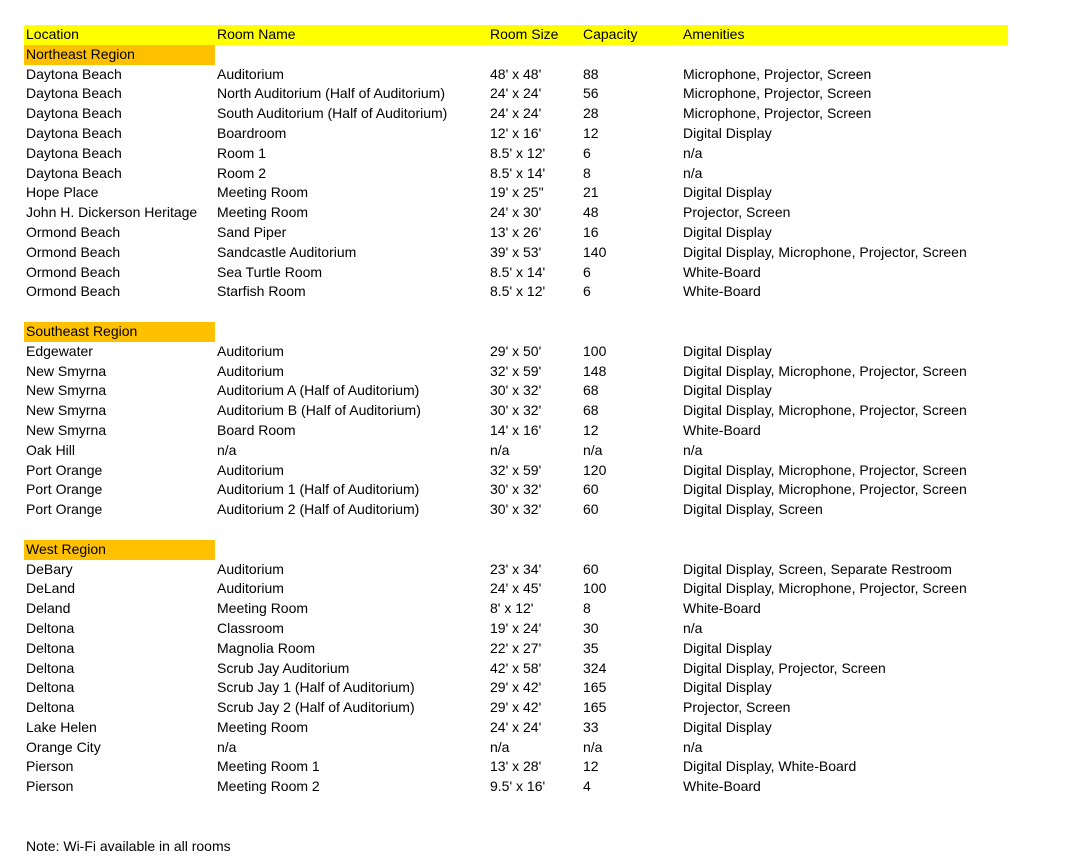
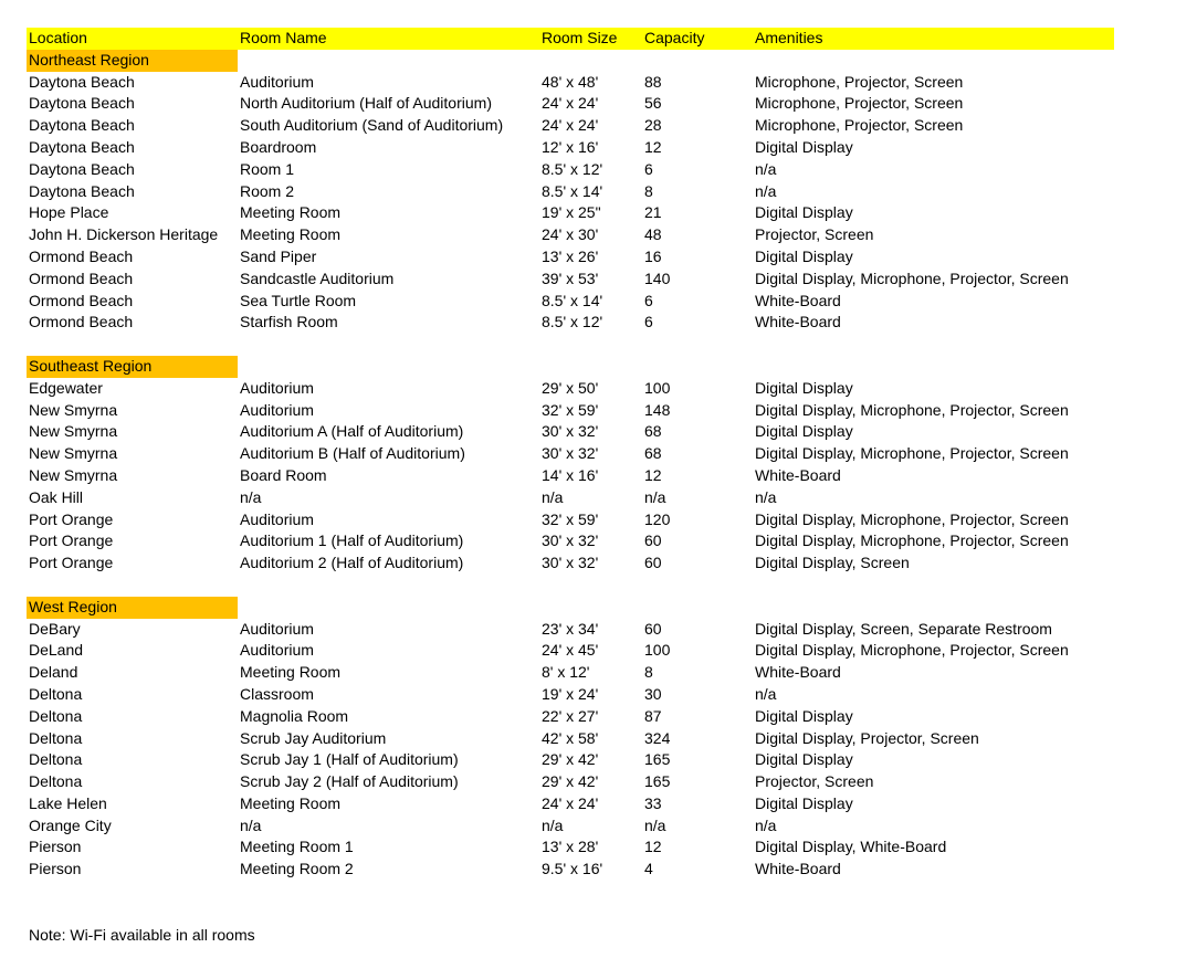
  Location
  Room Name
  Room Size
  Capacity
  Amenities
  Northeast Region
  Daytona Beach
  Auditorium
  48' x 48'
  88
  Microphone, Projector, Screen
  Daytona Beach
  North Auditorium (Half of Auditorium)
  24' x 24'
  56
  Microphone, Projector, Screen
  Daytona Beach
- South Auditorium (Half of Auditorium)
+ South Auditorium (Sand of Auditorium)
  24' x 24'
  28
  Microphone, Projector, Screen
  Daytona Beach
  Boardroom
  12' x 16'
  12
  Digital Display
  Daytona Beach
  Room 1
  8.5' x 12'
  6
  n/a
  Daytona Beach
  Room 2
  8.5' x 14'
  8
  n/a
  Hope Place
  Meeting Room
  19' x 25"
  21
  Digital Display
  John H. Dickerson Heritage
  Meeting Room
  24' x 30'
  48
  Projector, Screen
  Ormond Beach
  Sand Piper
  13' x 26'
  16
  Digital Display
  Ormond Beach
  Sandcastle Auditorium
  39' x 53'
  140
  Digital Display, Microphone, Projector, Screen
  Ormond Beach
  Sea Turtle Room
  8.5' x 14'
  6
  White-Board
  Ormond Beach
  Starfish Room
  8.5' x 12'
  6
  White-Board
  Southeast Region
  Edgewater
  Auditorium
  29' x 50'
  100
  Digital Display
  New Smyrna
  Auditorium
  32' x 59'
  148
  Digital Display, Microphone, Projector, Screen
  New Smyrna
  Auditorium A (Half of Auditorium)
  30' x 32'
  68
  Digital Display
  New Smyrna
  Auditorium B (Half of Auditorium)
  30' x 32'
  68
  Digital Display, Microphone, Projector, Screen
  New Smyrna
  Board Room
  14' x 16'
  12
  White-Board
  Oak Hill
  n/a
  n/a
  n/a
  n/a
  Port Orange
  Auditorium
  32' x 59'
  120
  Digital Display, Microphone, Projector, Screen
  Port Orange
  Auditorium 1 (Half of Auditorium)
  30' x 32'
  60
  Digital Display, Microphone, Projector, Screen
  Port Orange
  Auditorium 2 (Half of Auditorium)
  30' x 32'
  60
  Digital Display, Screen
  West Region
  DeBary
  Auditorium
  23' x 34'
  60
  Digital Display, Screen, Separate Restroom
  DeLand
  Auditorium
  24' x 45'
  100
  Digital Display, Microphone, Projector, Screen
  Deland
  Meeting Room
  8' x 12'
  8
  White-Board
  Deltona
  Classroom
  19' x 24'
  30
  n/a
  Deltona
  Magnolia Room
  22' x 27'
- 35
+ 87
  Digital Display
  Deltona
  Scrub Jay Auditorium
  42' x 58'
  324
  Digital Display, Projector, Screen
  Deltona
  Scrub Jay 1 (Half of Auditorium)
  29' x 42'
  165
  Digital Display
  Deltona
  Scrub Jay 2 (Half of Auditorium)
  29' x 42'
  165
  Projector, Screen
  Lake Helen
  Meeting Room
  24' x 24'
  33
  Digital Display
  Orange City
  n/a
  n/a
  n/a
  n/a
  Pierson
  Meeting Room 1
  13' x 28'
  12
  Digital Display, White-Board
  Pierson
  Meeting Room 2
  9.5' x 16'
  4
  White-Board
  Note: Wi-Fi available in all rooms
